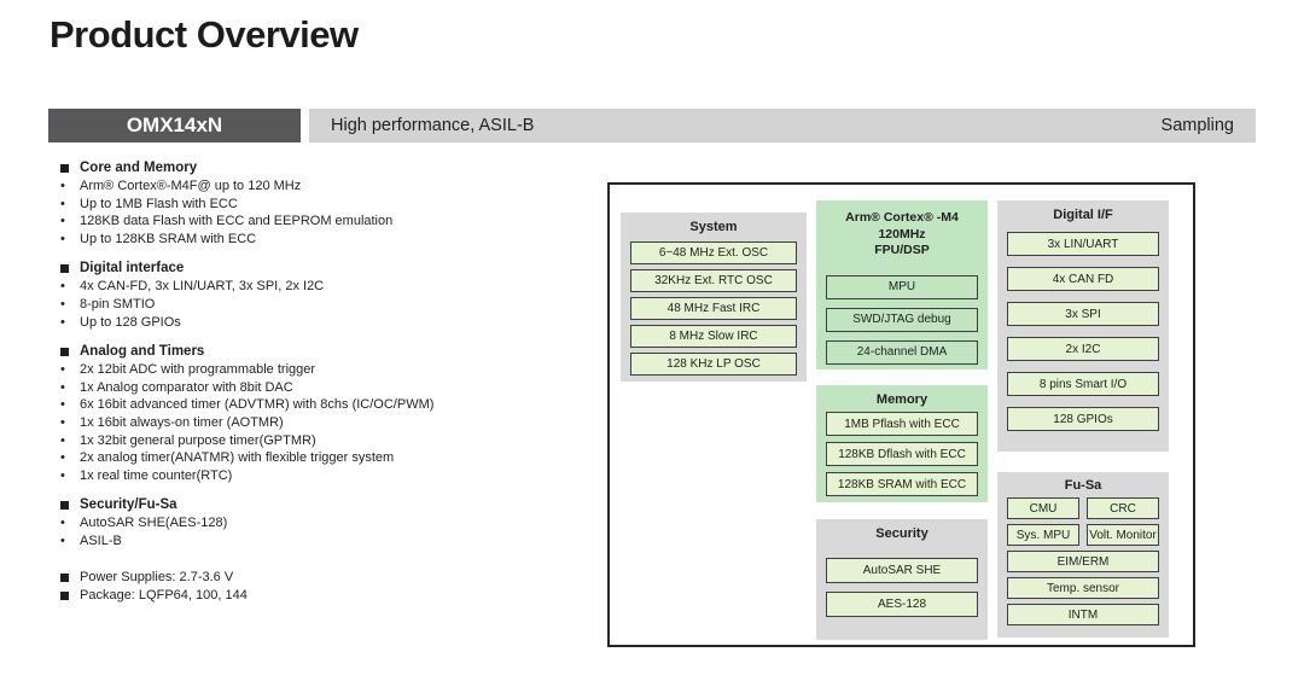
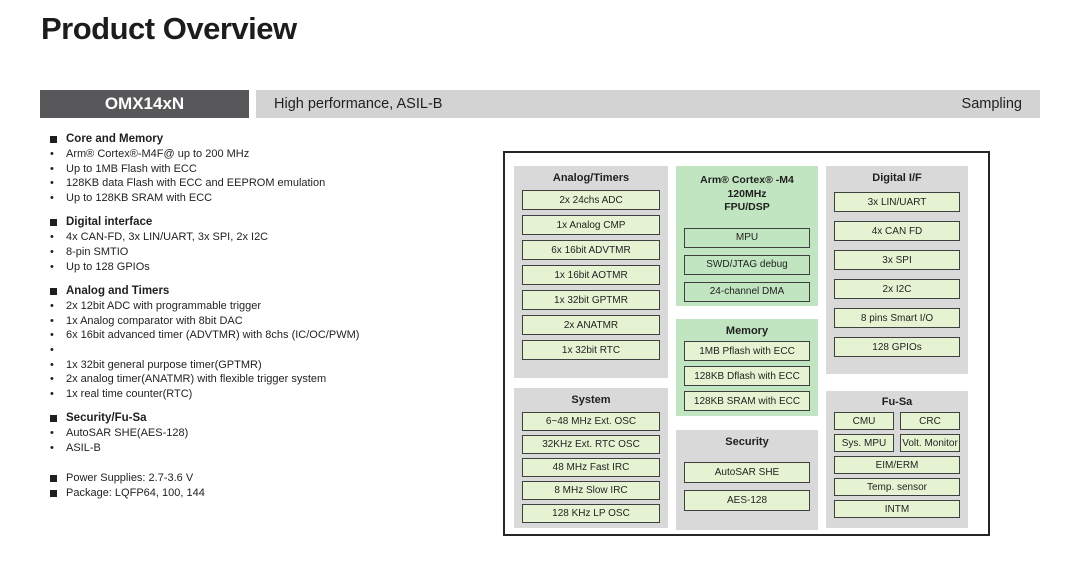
  Product Overview
  OMX14xN
  High performance, ASIL-B
  Sampling
  Core and Memory
  •
- Arm® Cortex®-M4F@ up to 120 MHz
+ Arm® Cortex®-M4F@ up to 200 MHz
  •
  Up to 1MB Flash with ECC
  •
  128KB data Flash with ECC and EEPROM emulation
  •
  Up to 128KB SRAM with ECC
  Digital interface
  •
  4x CAN-FD, 3x LIN/UART, 3x SPI, 2x I2C
  •
  8-pin SMTIO
  •
  Up to 128 GPIOs
  Analog and Timers
  •
  2x 12bit ADC with programmable trigger
  •
  1x Analog comparator with 8bit DAC
  •
  6x 16bit advanced timer (ADVTMR) with 8chs (IC/OC/PWM)
  •
- 1x 16bit always-on timer (AOTMR)
  •
  1x 32bit general purpose timer(GPTMR)
  •
  2x analog timer(ANATMR) with flexible trigger system
  •
  1x real time counter(RTC)
  Security/Fu-Sa
  •
  AutoSAR SHE(AES-128)
  •
  ASIL-B
  Power Supplies: 2.7-3.6 V
  Package: LQFP64, 100, 144
+ Analog/Timers
+ 2x 24chs ADC
+ 1x Analog CMP
+ 6x 16bit ADVTMR
+ 1x 16bit AOTMR
+ 1x 32bit GPTMR
+ 2x ANATMR
+ 1x 32bit RTC
  System
  6~48 MHz Ext. OSC
  32KHz Ext. RTC OSC
  48 MHz Fast IRC
  8 MHz Slow IRC
  128 KHz LP OSC
  Arm® Cortex® -M4
  120MHz
  FPU/DSP
  MPU
  SWD/JTAG debug
  24-channel DMA
  Memory
  1MB Pflash with ECC
  128KB Dflash with ECC
  128KB SRAM with ECC
  Security
  AutoSAR SHE
  AES-128
  Digital I/F
  3x LIN/UART
  4x CAN FD
  3x SPI
  2x I2C
  8 pins Smart I/O
  128 GPIOs
  Fu-Sa
  CMU
  CRC
  Sys. MPU
  Volt. Monitor
  EIM/ERM
  Temp. sensor
  INTM
